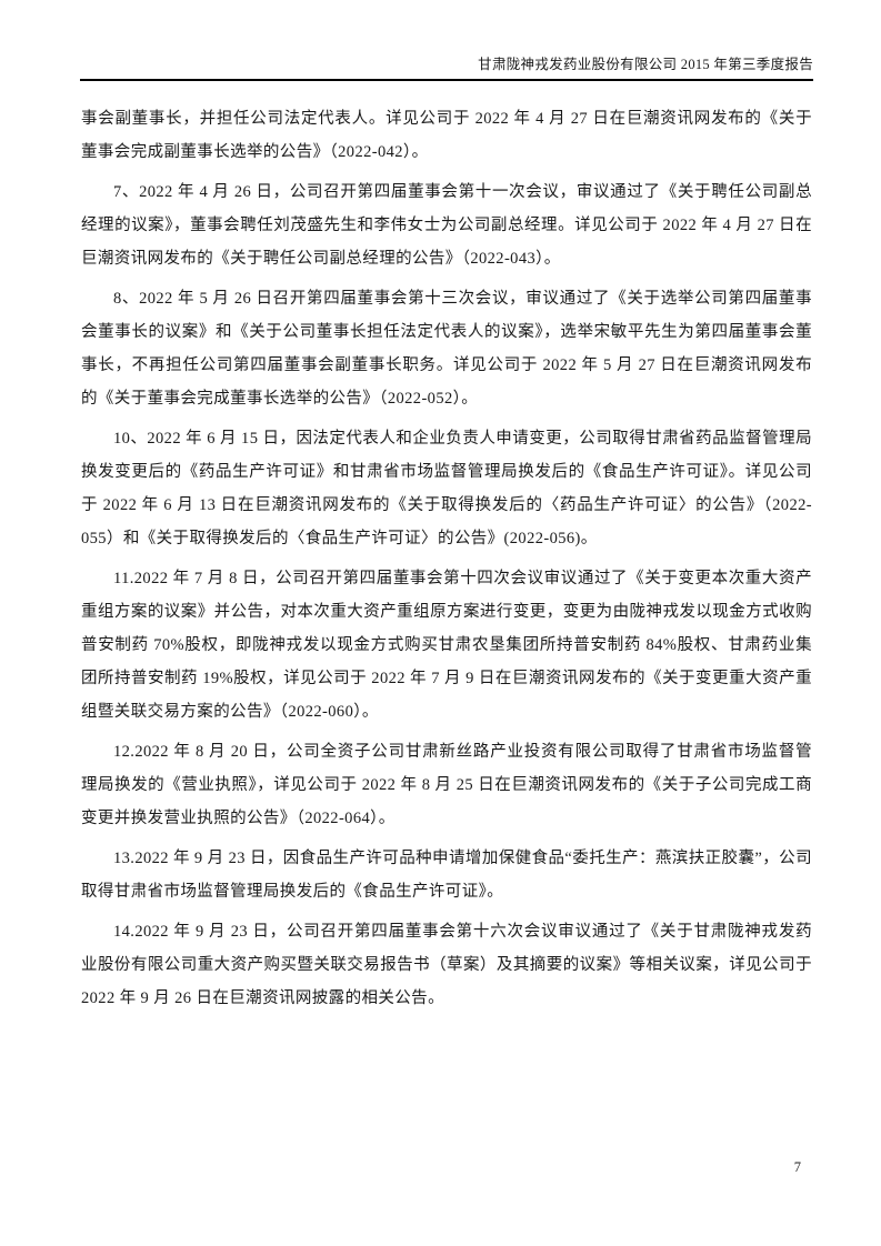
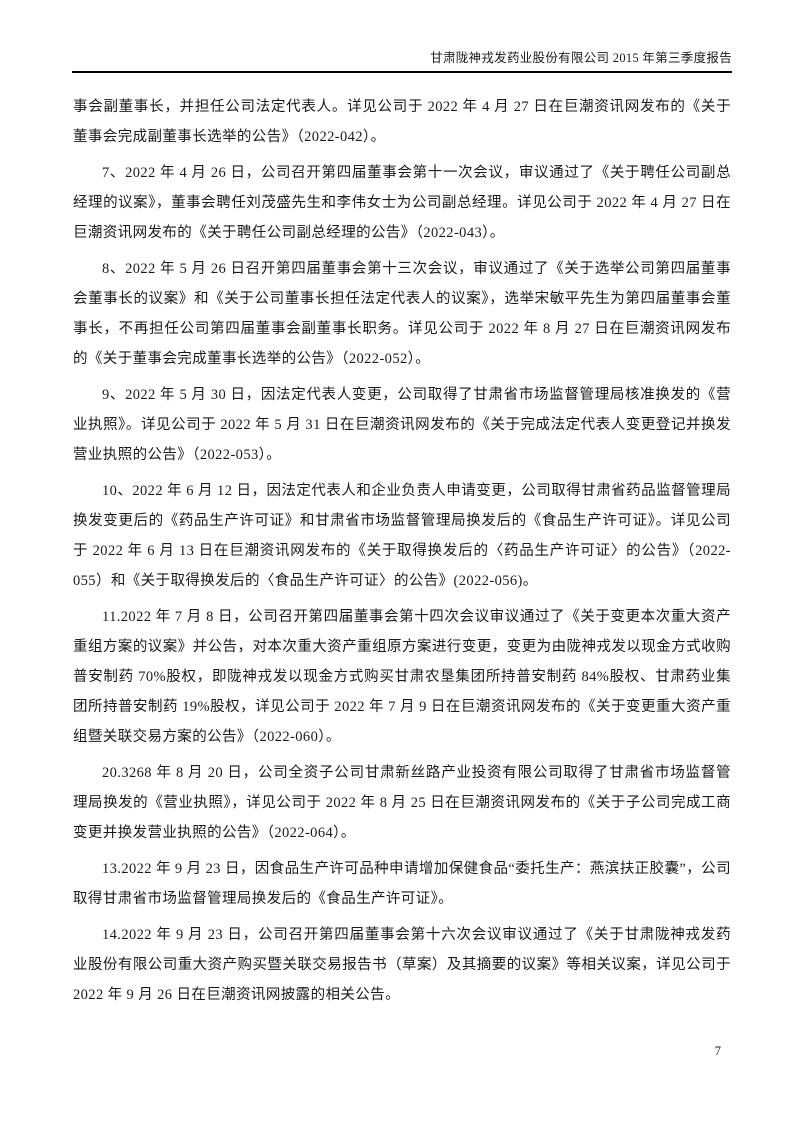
  甘肃陇神戎发药业股份有限公司 2015 年第三季度报告
  事会副董事长，并担任公司法定代表人。详见公司于 2022 年 4 月 27 日在巨潮资讯网发布的《关于董事会完成副董事长选举的公告》（2022-042）。
  7、2022 年 4 月 26 日，公司召开第四届董事会第十一次会议，审议通过了《关于聘任公司副总经理的议案》，董事会聘任刘茂盛先生和李伟女士为公司副总经理。详见公司于 2022 年 4 月 27 日在巨潮资讯网发布的《关于聘任公司副总经理的公告》（2022-043）。
- 8、2022 年 5 月 26 日召开第四届董事会第十三次会议，审议通过了《关于选举公司第四届董事会董事长的议案》和《关于公司董事长担任法定代表人的议案》，选举宋敏平先生为第四届董事会董事长，不再担任公司第四届董事会副董事长职务。详见公司于 2022 年 5 月 27 日在巨潮资讯网发布的《关于董事会完成董事长选举的公告》（2022-052）。
+ 8、2022 年 5 月 26 日召开第四届董事会第十三次会议，审议通过了《关于选举公司第四届董事会董事长的议案》和《关于公司董事长担任法定代表人的议案》，选举宋敏平先生为第四届董事会董事长，不再担任公司第四届董事会副董事长职务。详见公司于 2022 年 8 月 27 日在巨潮资讯网发布的《关于董事会完成董事长选举的公告》（2022-052）。
+ 9、2022 年 5 月 30 日，因法定代表人变更，公司取得了甘肃省市场监督管理局核准换发的《营业执照》。详见公司于 2022 年 5 月 31 日在巨潮资讯网发布的《关于完成法定代表人变更登记并换发营业执照的公告》（2022-053）。
- 10、2022 年 6 月 15 日，因法定代表人和企业负责人申请变更，公司取得甘肃省药品监督管理局换发变更后的《药品生产许可证》和甘肃省市场监督管理局换发后的《食品生产许可证》。详见公司于 2022 年 6 月 13 日在巨潮资讯网发布的《关于取得换发后的〈药品生产许可证〉的公告》（2022-055）和《关于取得换发后的〈食品生产许可证〉的公告》(2022-056)。
+ 10、2022 年 6 月 12 日，因法定代表人和企业负责人申请变更，公司取得甘肃省药品监督管理局换发变更后的《药品生产许可证》和甘肃省市场监督管理局换发后的《食品生产许可证》。详见公司于 2022 年 6 月 13 日在巨潮资讯网发布的《关于取得换发后的〈药品生产许可证〉的公告》（2022-055）和《关于取得换发后的〈食品生产许可证〉的公告》(2022-056)。
  11.2022 年 7 月 8 日，公司召开第四届董事会第十四次会议审议通过了《关于变更本次重大资产重组方案的议案》并公告，对本次重大资产重组原方案进行变更，变更为由陇神戎发以现金方式收购普安制药 70%股权，即陇神戎发以现金方式购买甘肃农垦集团所持普安制药 84%股权、甘肃药业集团所持普安制药 19%股权，详见公司于 2022 年 7 月 9 日在巨潮资讯网发布的《关于变更重大资产重组暨关联交易方案的公告》（2022-060）。
- 12.2022 年 8 月 20 日，公司全资子公司甘肃新丝路产业投资有限公司取得了甘肃省市场监督管理局换发的《营业执照》，详见公司于 2022 年 8 月 25 日在巨潮资讯网发布的《关于子公司完成工商变更并换发营业执照的公告》（2022-064）。
+ 20.3268 年 8 月 20 日，公司全资子公司甘肃新丝路产业投资有限公司取得了甘肃省市场监督管理局换发的《营业执照》，详见公司于 2022 年 8 月 25 日在巨潮资讯网发布的《关于子公司完成工商变更并换发营业执照的公告》（2022-064）。
  13.2022 年 9 月 23 日，因食品生产许可品种申请增加保健食品“委托生产：燕滨扶正胶囊”，公司取得甘肃省市场监督管理局换发后的《食品生产许可证》。
  14.2022 年 9 月 23 日，公司召开第四届董事会第十六次会议审议通过了《关于甘肃陇神戎发药业股份有限公司重大资产购买暨关联交易报告书（草案）及其摘要的议案》等相关议案，详见公司于 2022 年 9 月 26 日在巨潮资讯网披露的相关公告。
  7
